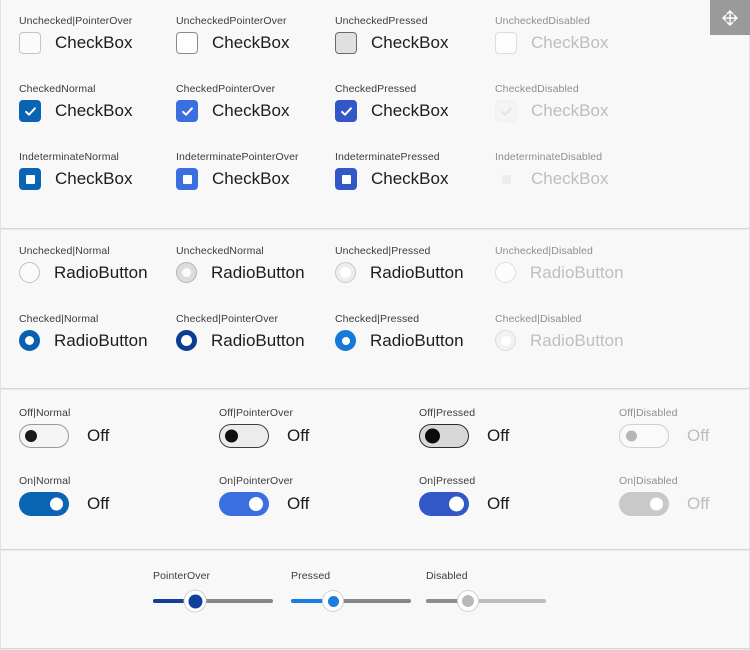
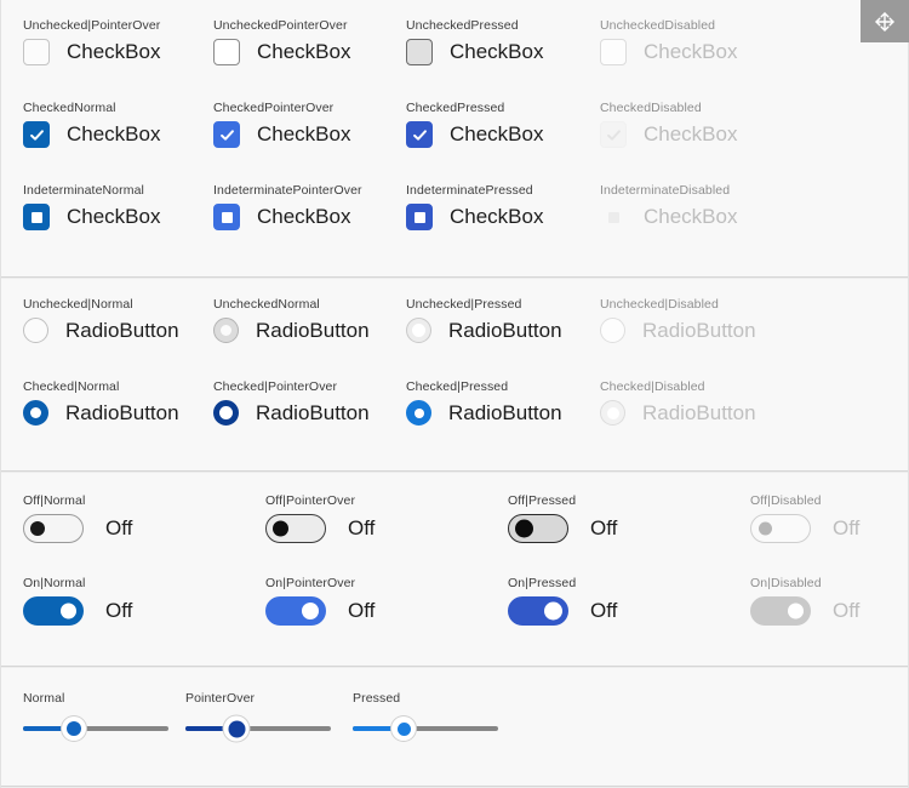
  Unchecked|PointerOver
  CheckBox
  UncheckedPointerOver
  CheckBox
  UncheckedPressed
  CheckBox
  UncheckedDisabled
  CheckBox
  CheckedNormal
  CheckBox
  CheckedPointerOver
  CheckBox
  CheckedPressed
  CheckBox
  CheckedDisabled
  CheckBox
  IndeterminateNormal
  CheckBox
  IndeterminatePointerOver
  CheckBox
  IndeterminatePressed
  CheckBox
  IndeterminateDisabled
  CheckBox
  Unchecked|Normal
  RadioButton
  UncheckedNormal
  RadioButton
  Unchecked|Pressed
  RadioButton
  Unchecked|Disabled
  RadioButton
  Checked|Normal
  RadioButton
  Checked|PointerOver
  RadioButton
  Checked|Pressed
  RadioButton
  Checked|Disabled
  RadioButton
  Off|Normal
  Off
  Off|PointerOver
  Off
  Off|Pressed
  Off
  Off|Disabled
  Off
  On|Normal
  Off
  On|PointerOver
  Off
  On|Pressed
  Off
  On|Disabled
  Off
+ Normal
  PointerOver
  Pressed
- Disabled
